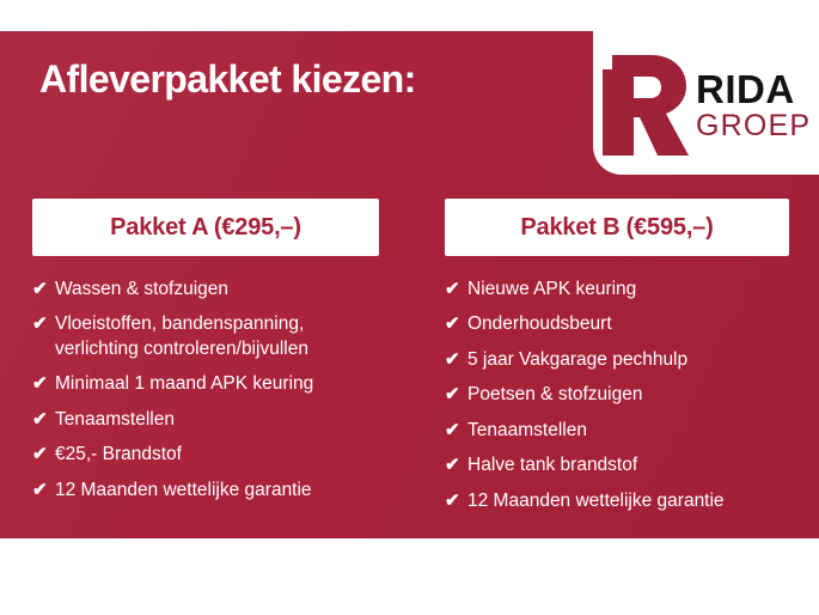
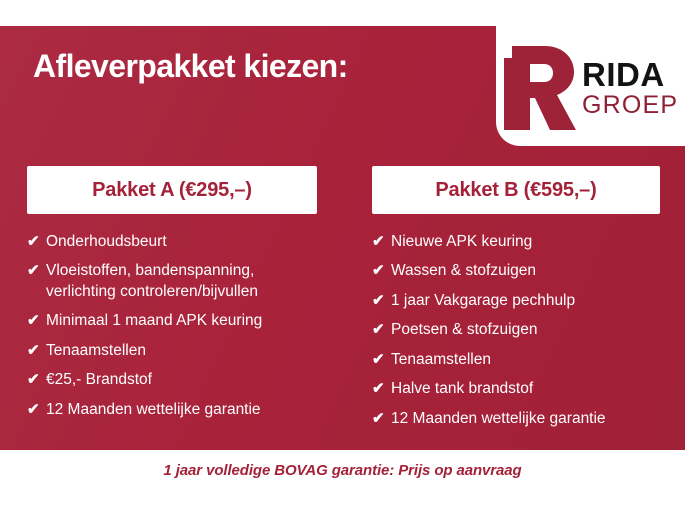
  Afleverpakket kiezen:
  RIDA
  GROEP
  Pakket A (€295,–)
  ✔
- Wassen & stofzuigen
+ Onderhoudsbeurt
  ✔
  Vloeistoffen, bandenspanning, verlichting controleren/bijvullen
  ✔
  Minimaal 1 maand APK keuring
  ✔
  Tenaamstellen
  ✔
  €25,- Brandstof
  ✔
  12 Maanden wettelijke garantie
  Pakket B (€595,–)
  ✔
  Nieuwe APK keuring
  ✔
- Onderhoudsbeurt
+ Wassen & stofzuigen
  ✔
- 5 jaar Vakgarage pechhulp
+ 1 jaar Vakgarage pechhulp
  ✔
  Poetsen & stofzuigen
  ✔
  Tenaamstellen
  ✔
  Halve tank brandstof
  ✔
  12 Maanden wettelijke garantie
+ 1 jaar volledige BOVAG garantie: Prijs op aanvraag
